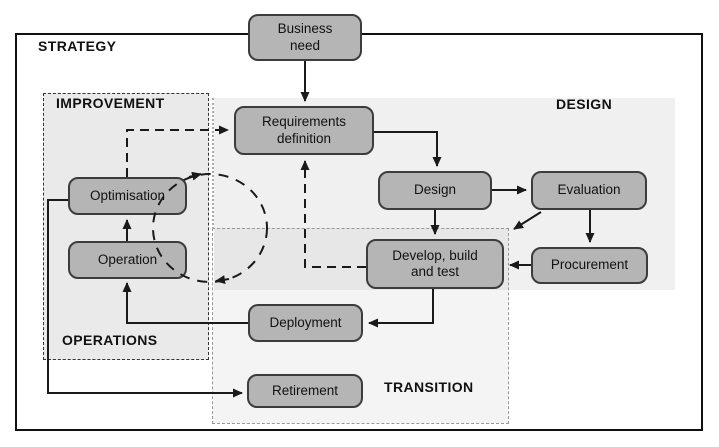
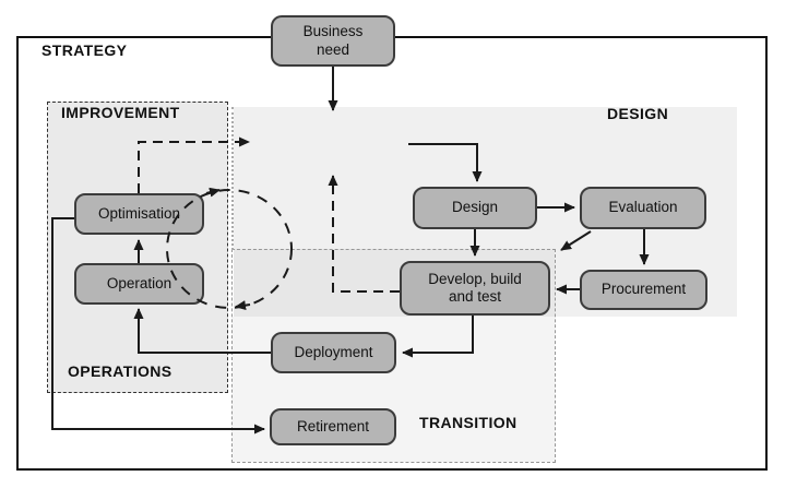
  STRATEGY
  IMPROVEMENT
  DESIGN
  OPERATIONS
  TRANSITION
  Business
  need
- Requirements
- definition
  Design
  Evaluation
  Develop, build
  and test
  Procurement
  Deployment
  Retirement
  Optimisation
  Operation
